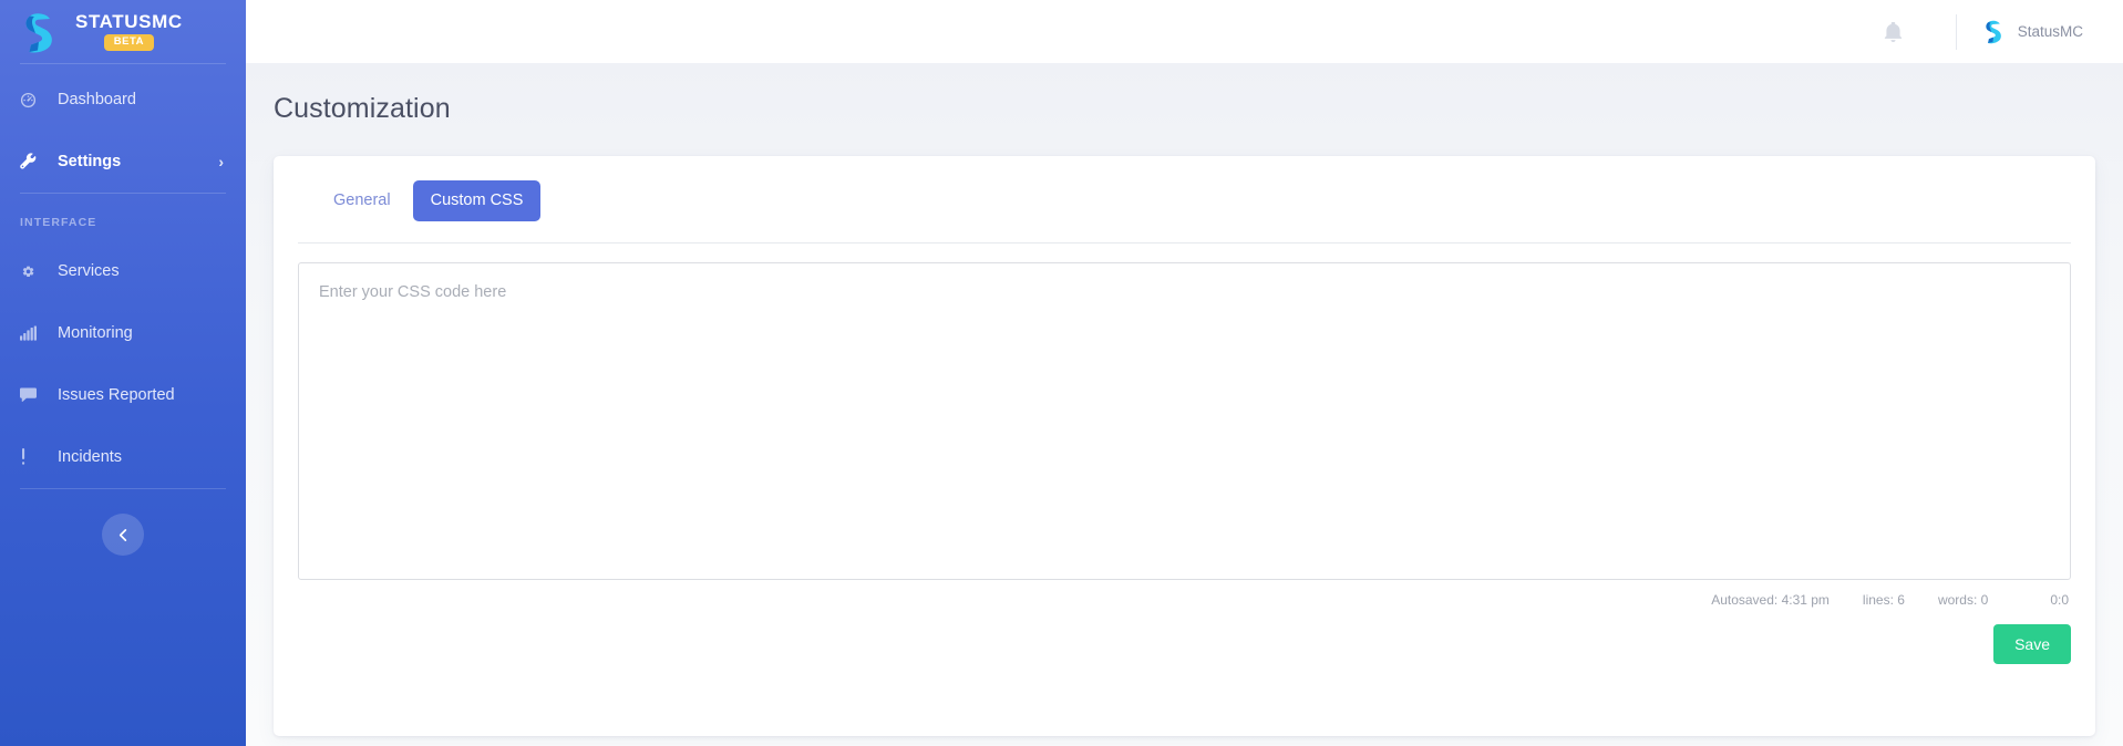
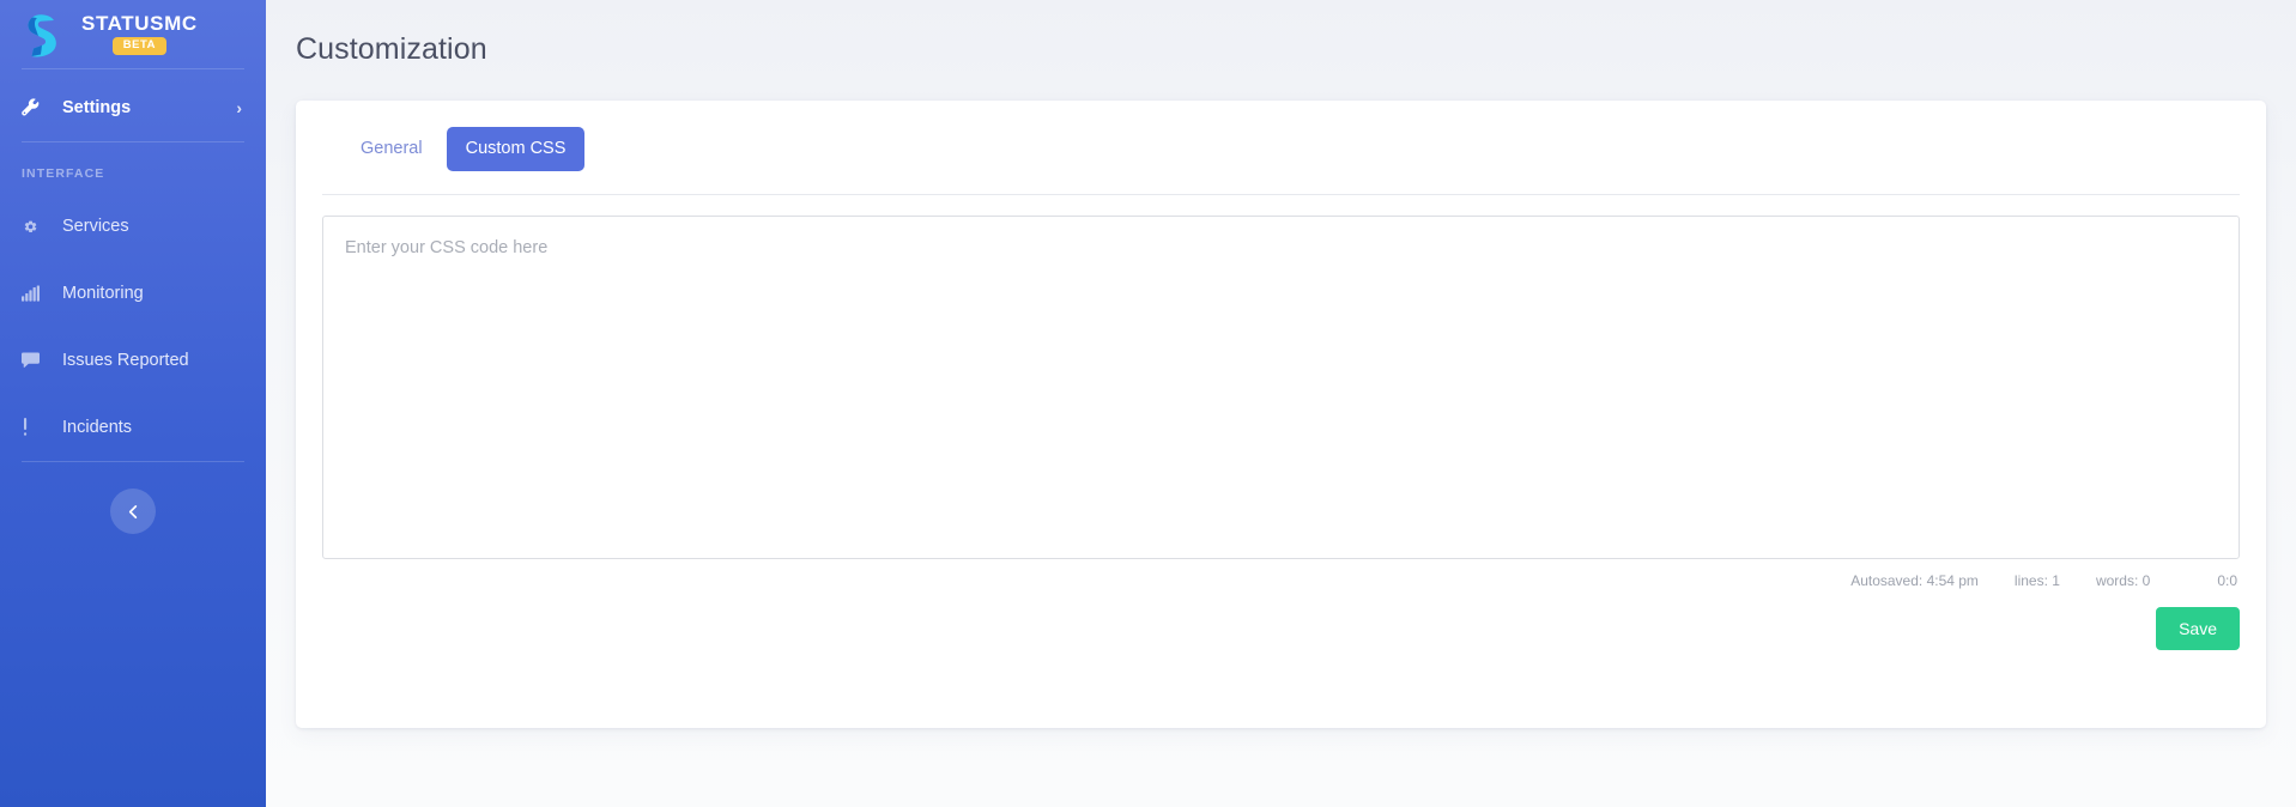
  STATUSMC
  BETA
- Dashboard
  Settings
  ›
  INTERFACE
  Services
  Monitoring
  Issues Reported
  Incidents
- StatusMC
  Customization
  General
  Custom CSS
  Enter your CSS code here
- Autosaved: 4:31 pm
+ Autosaved: 4:54 pm
- lines: 6
+ lines: 1
  words: 0
  0:0
  Save
